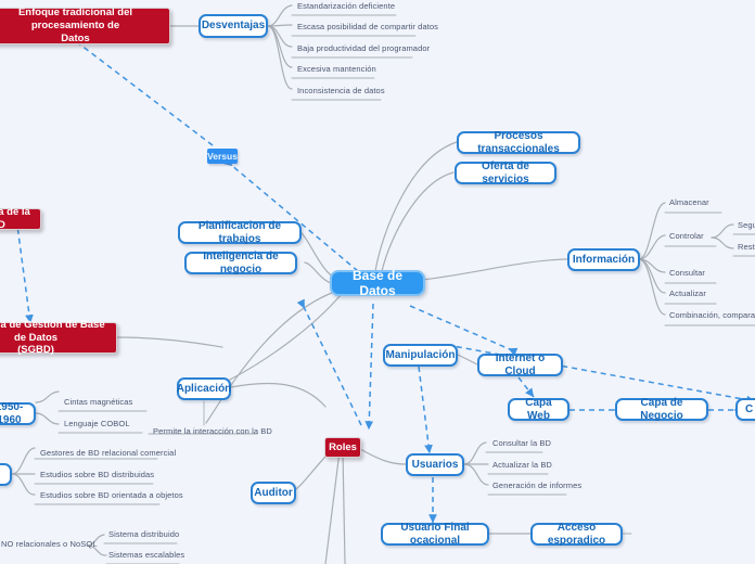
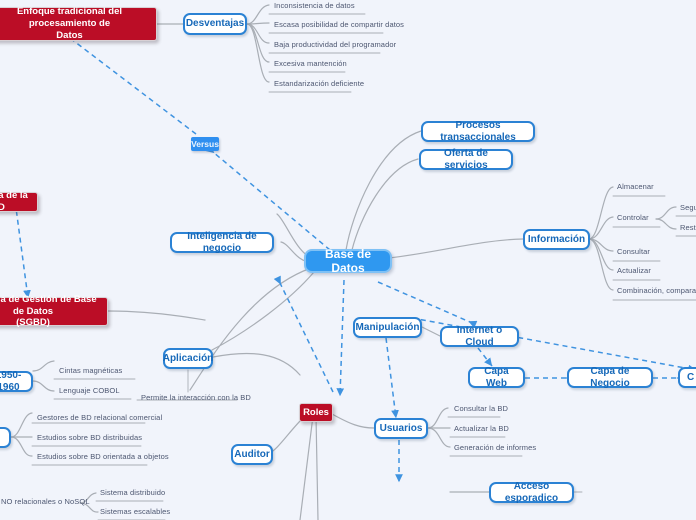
  Enfoque tradicional del procesamiento de
  Datos
  Desventajas
- Estandarización deficiente
+ Inconsistencia de datos
  Escasa posibilidad de compartir datos
  Baja productividad del programador
  Excesiva mantención
- Inconsistencia de datos
+ Estandarización deficiente
  Versus
  a de Gestión de Base de Datos
  (SGBD)
- Planificacion de trabajos
  Inteligencia de negocio
  Procesos transaccionales
  Oferta de servicios
  Base de Datos
  Información
  Almacenar
  Controlar
  Consultar
  Actualizar
  Combinación, compara
  Manipulación
  Internet o Cloud
  Capa Web
  Capa de Negocio
  C
  Aplicación
  Permite la interacción con la BD
  Roles
  Auditor
  Usuarios
  Consultar la BD
  Actualizar la BD
  Generación de informes
- Usuario Final ocacional
  Acceso esporadico
  950-1960
  Cintas magnéticas
  Lenguaje COBOL
  Gestores de BD relacional comercial
  Estudios sobre BD distribuidas
  Estudios sobre BD orientada a objetos
  NO relacionales o NoSQL
  Sistema distribuido
  Sistemas escalables
